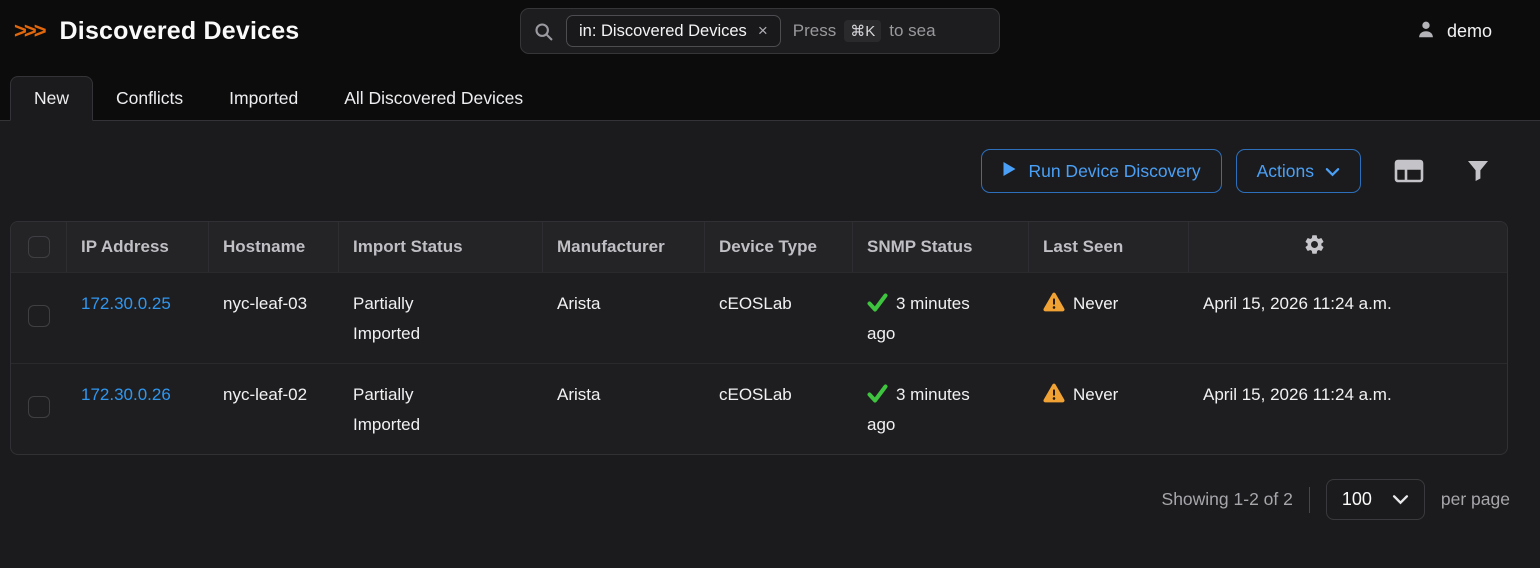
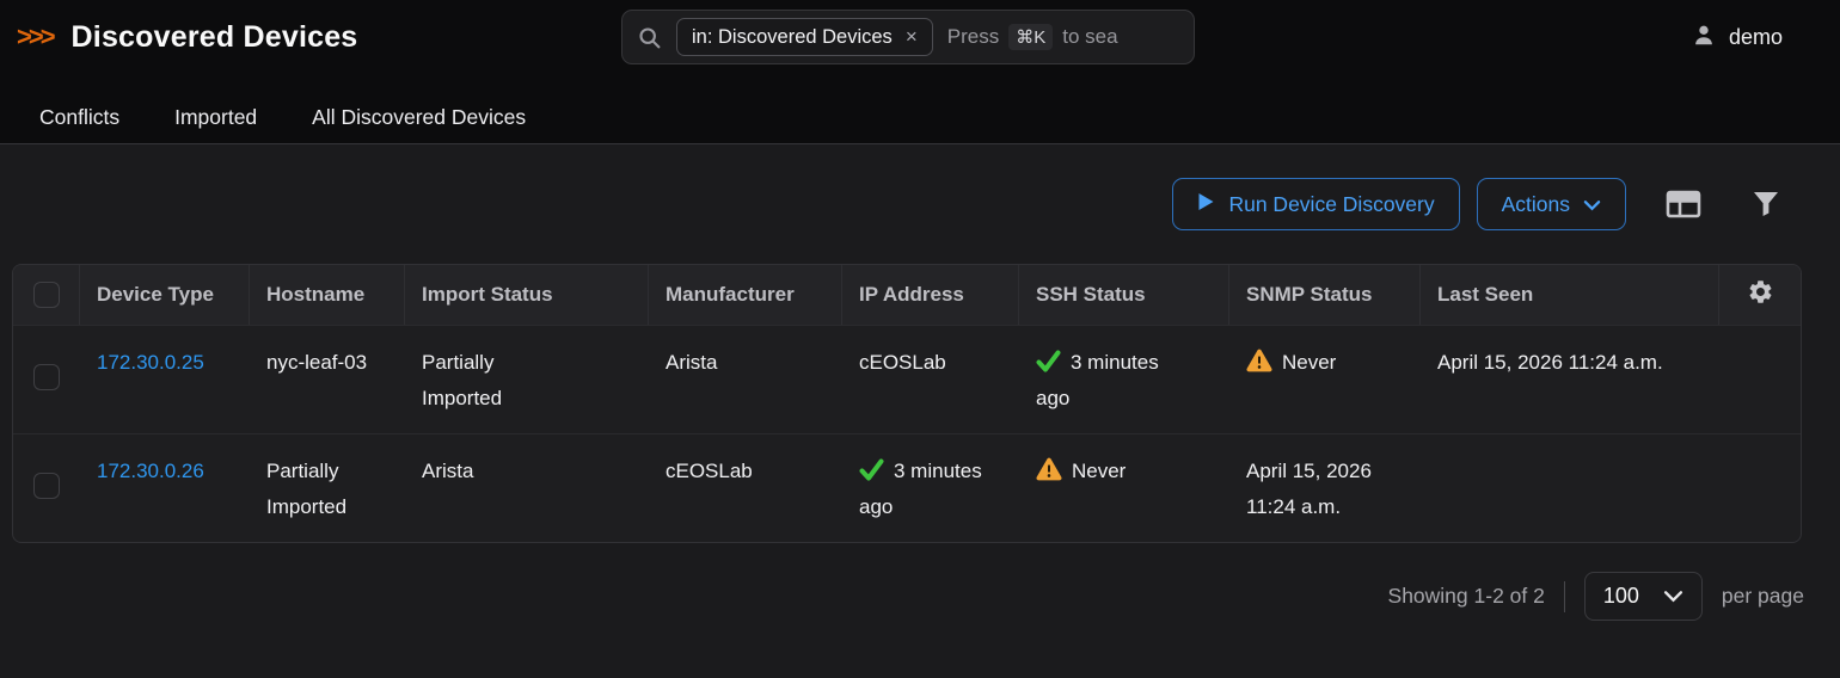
  >>>
  Discovered Devices
  in: Discovered Devices
  ×
  Press
  ⌘K
  to sea
  demo
- New
  Conflicts
  Imported
  All Discovered Devices
  Run Device Discovery
  Actions
- IP Address
+ Device Type
  Hostname
  Import Status
  Manufacturer
- Device Type
+ IP Address
+ SSH Status
  SNMP Status
  Last Seen
  172.30.0.25
  nyc-leaf-03
  Partially Imported
  Arista
  cEOSLab
  3 minutes ago
  Never
  April 15, 2026 11:24 a.m.
  172.30.0.26
- nyc-leaf-02
  Partially Imported
  Arista
  cEOSLab
  3 minutes ago
  Never
  April 15, 2026 11:24 a.m.
  Showing 1-2 of 2
  100
  per page
